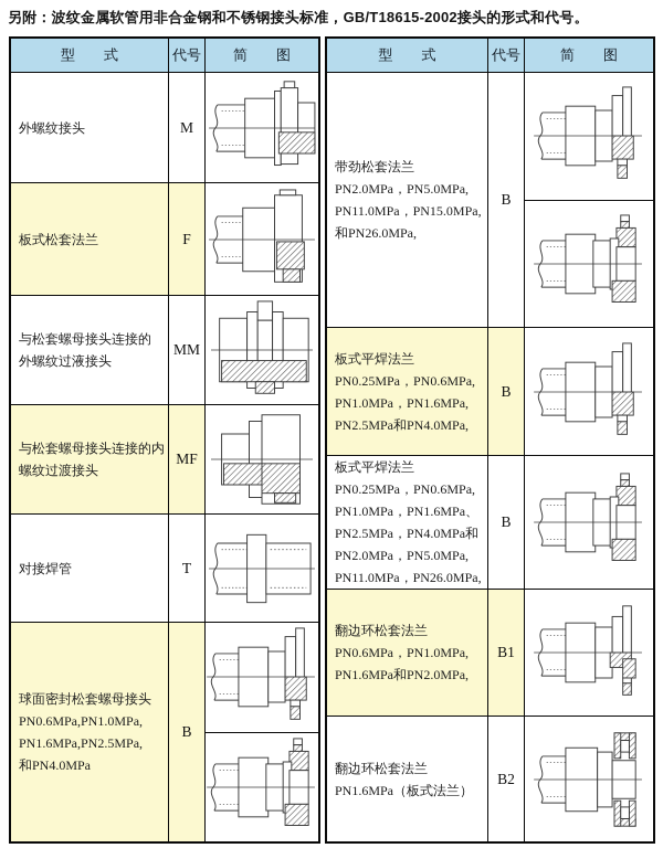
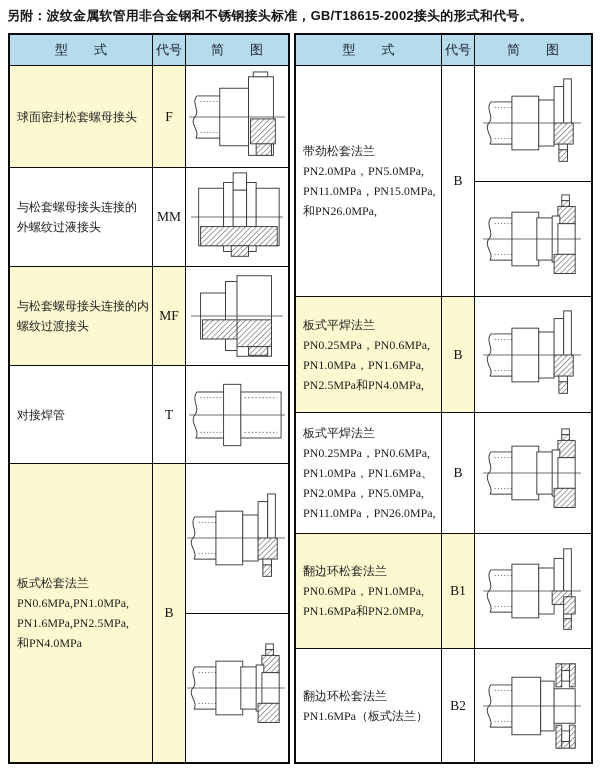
  另附：波纹金属软管用非合金钢和不锈钢接头标准，GB/T18615-2002接头的形式和代号。
  型 式
  代号
  简 图
- 外螺纹接头
- M
- 板式松套法兰
+ 球面密封松套螺母接头
  F
  与松套螺母接头连接的
  外螺纹过液接头
  MM
  与松套螺母接头连接的内
  螺纹过渡接头
  MF
  对接焊管
  T
- 球面密封松套螺母接头
+ 板式松套法兰
  PN0.6MPa,PN1.0MPa,
  PN1.6MPa,PN2.5MPa,
  和PN4.0MPa
  B
  型 式
  代号
  简 图
  带劲松套法兰
  PN2.0MPa，PN5.0MPa,
  PN11.0MPa，PN15.0MPa,
  和PN26.0MPa,
  B
  板式平焊法兰
  PN0.25MPa，PN0.6MPa,
  PN1.0MPa，PN1.6MPa,
  PN2.5MPa和PN4.0MPa,
  B
  板式平焊法兰
  PN0.25MPa，PN0.6MPa,
  PN1.0MPa，PN1.6MPa、
- PN2.5MPa，PN4.0MPa和
  PN2.0MPa，PN5.0MPa,
  PN11.0MPa，PN26.0MPa,
  B
  翻边环松套法兰
  PN0.6MPa，PN1.0MPa,
  PN1.6MPa和PN2.0MPa,
  B1
  翻边环松套法兰
  PN1.6MPa（板式法兰）
  B2
